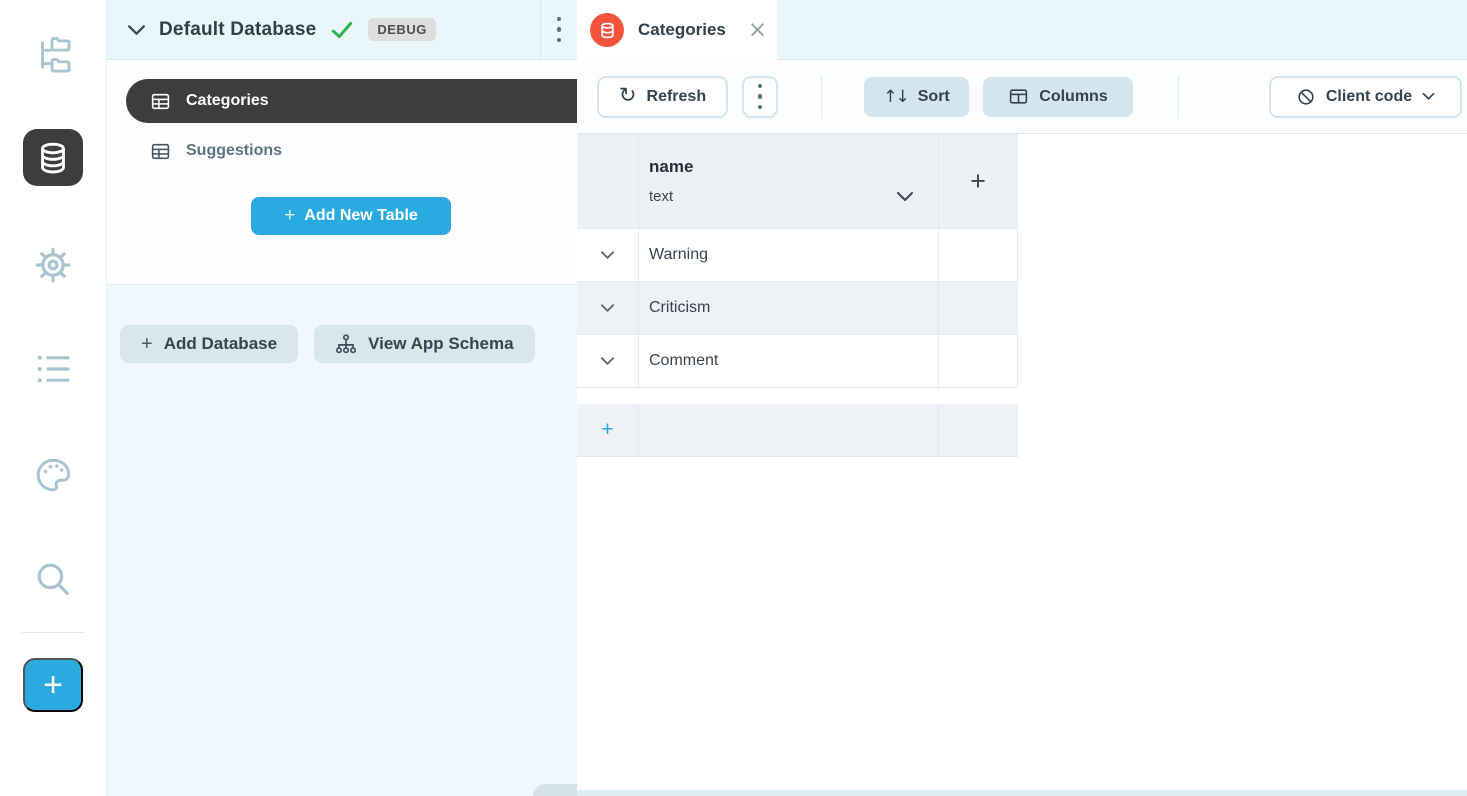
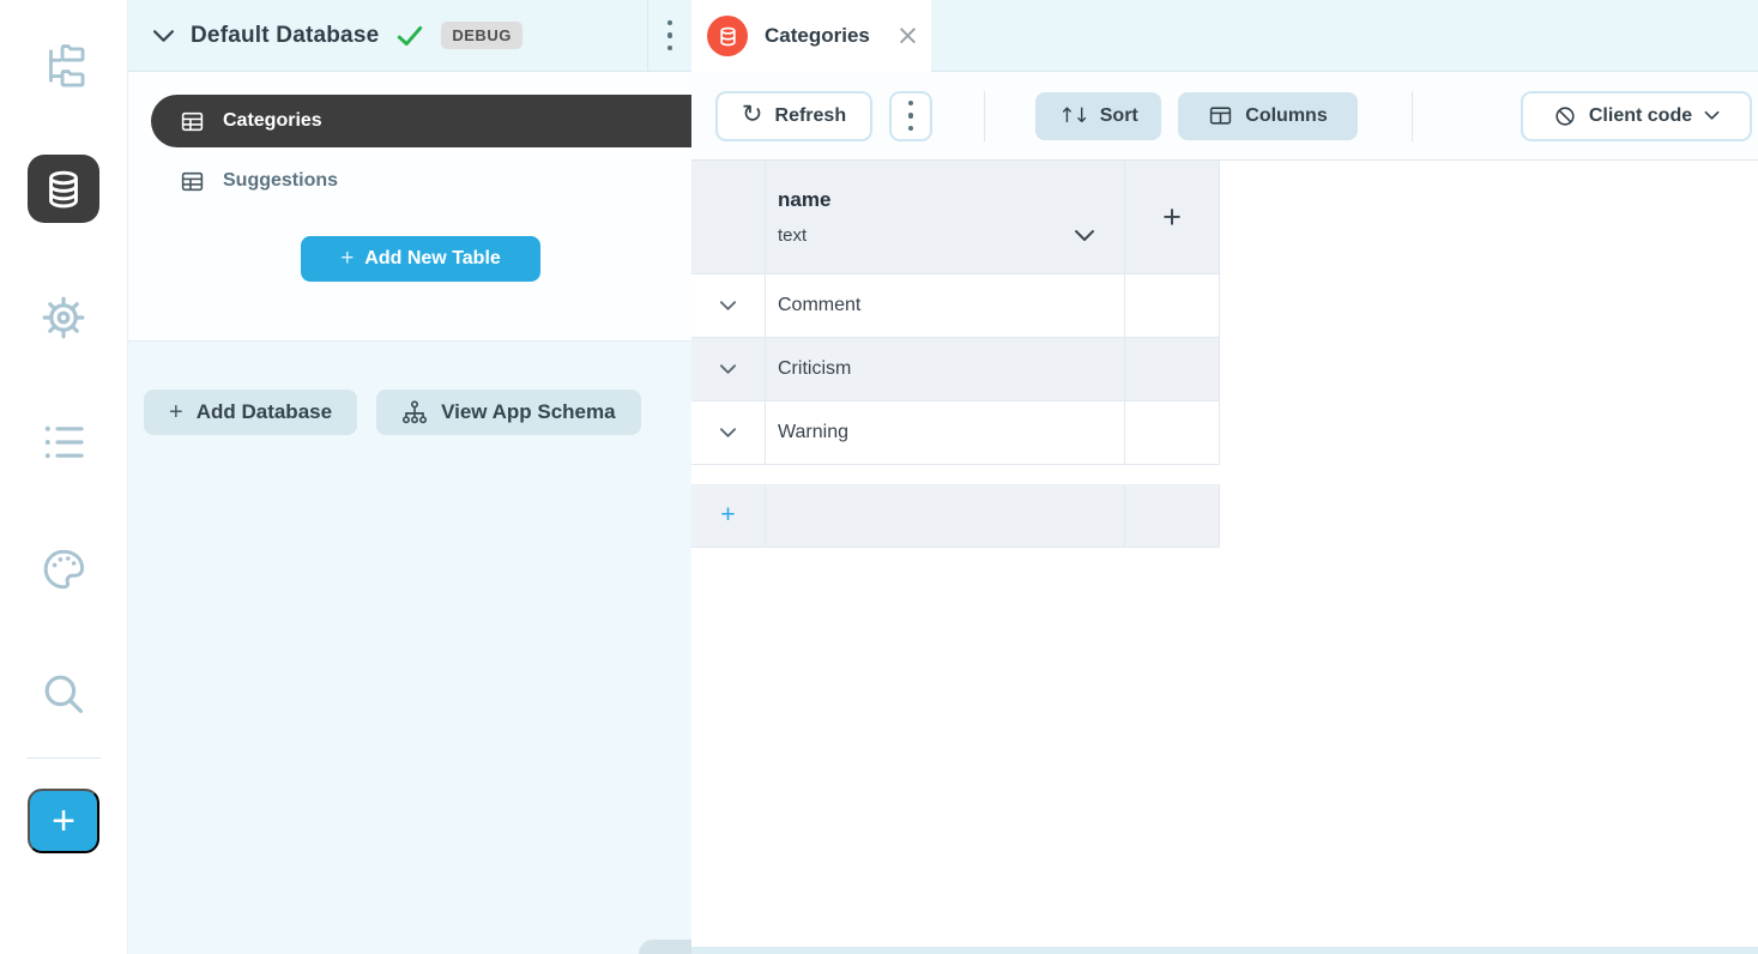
  +
  Default Database
  DEBUG
  Categories
  Suggestions
  +
  Add New Table
  +
  Add Database
  View App Schema
  Categories
  ×
  ↻
  Refresh
  ↑↓
  Sort
  Columns
  Client code
  name
  text
  +
- Warning
+ Comment
  Criticism
- Comment
+ Warning
  +
